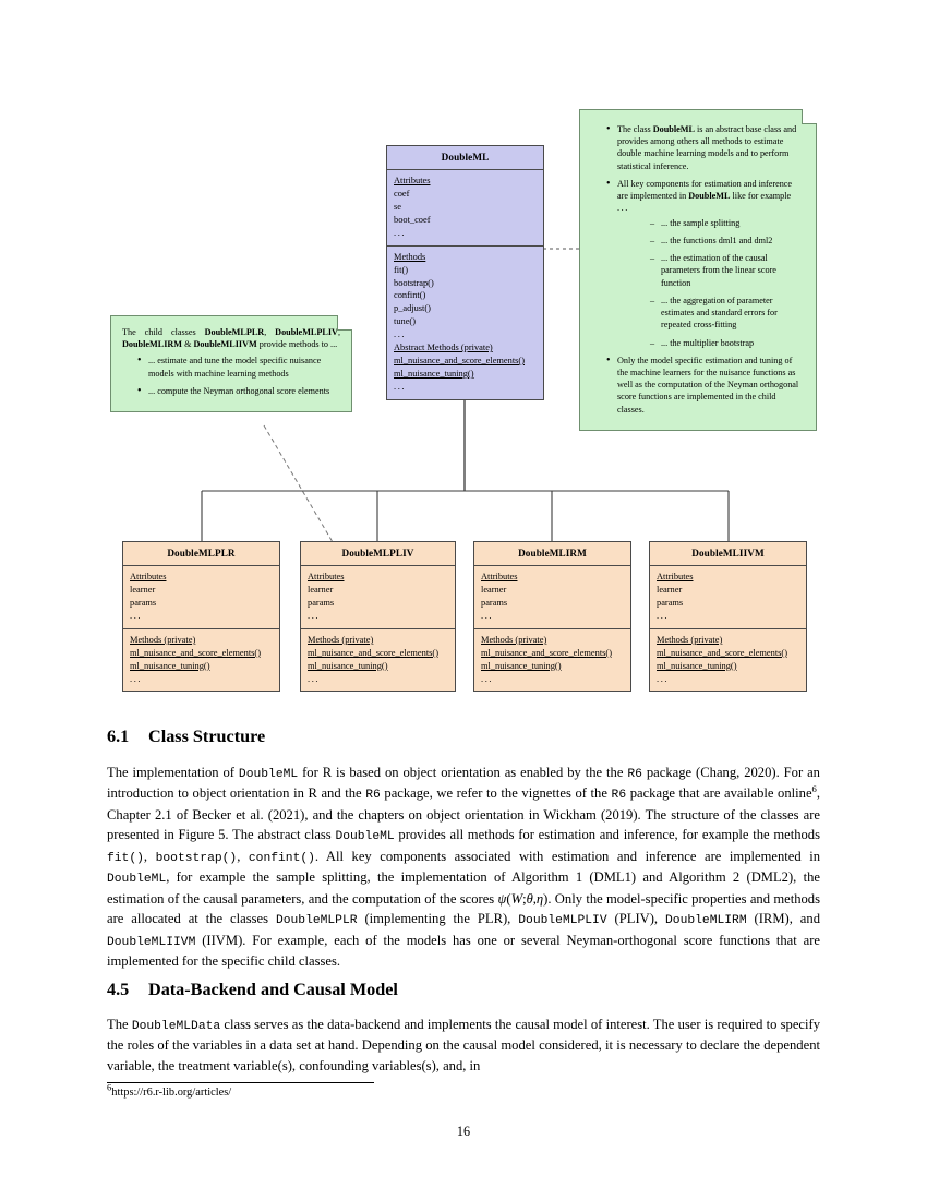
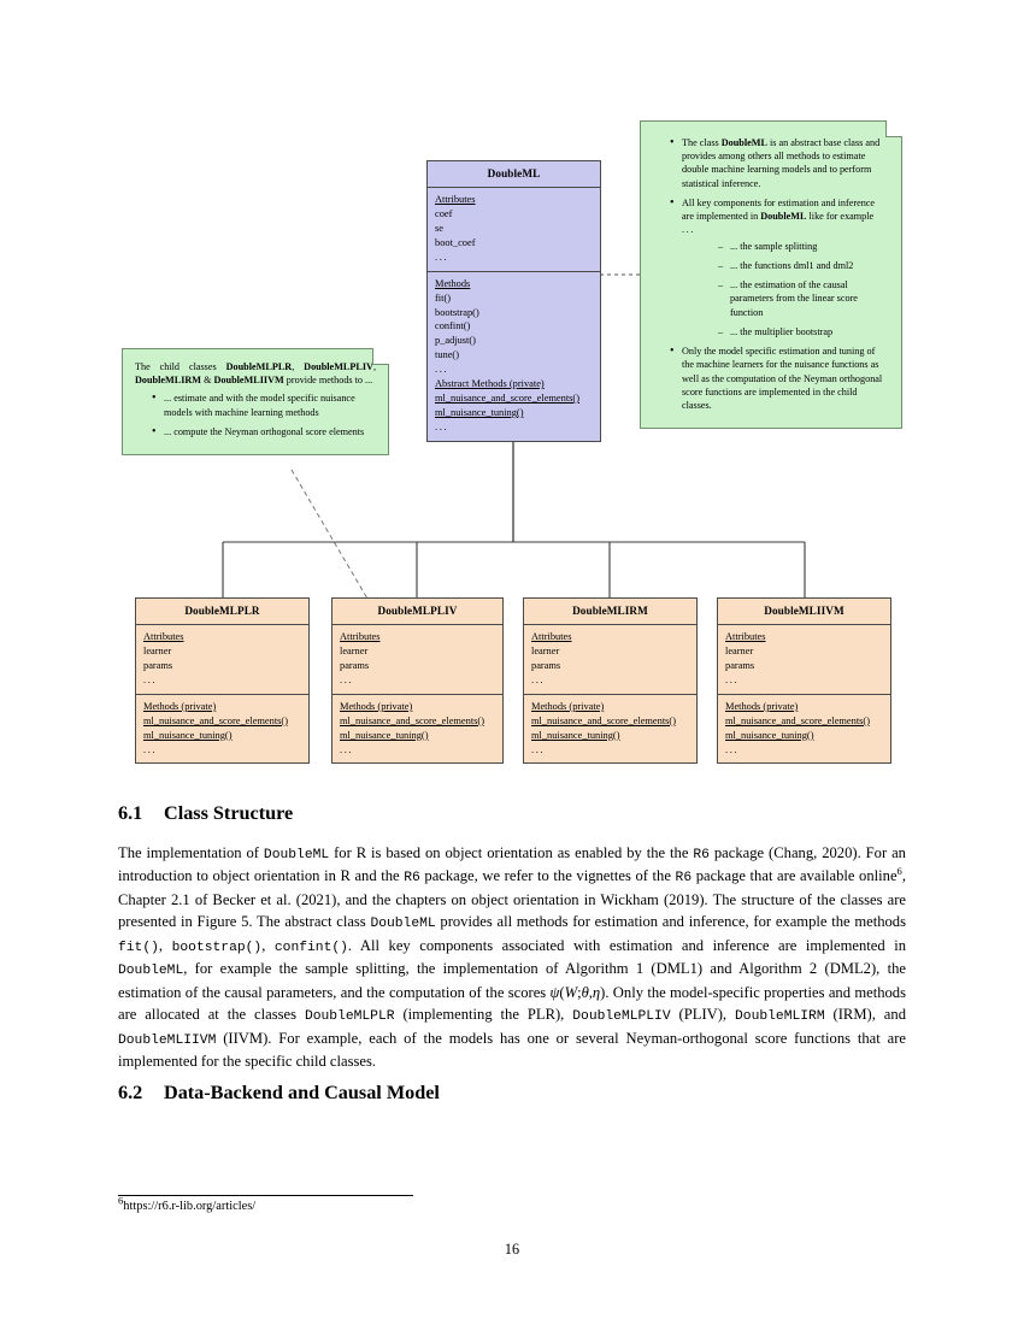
  DoubleML
  Attributes
  coef
  se
  boot_coef
  ...
  Methods
  fit()
  bootstrap()
  confint()
  p_adjust()
  tune()
  ...
  Abstract Methods (private)
  ml_nuisance_and_score_elements()
  ml_nuisance_tuning()
  ...
  DoubleMLPLR
  Attributes
  learner
  params
  ...
  Methods (private)
  ml_nuisance_and_score_elements()
  ml_nuisance_tuning()
  ...
  DoubleMLPLIV
  Attributes
  learner
  params
  ...
  Methods (private)
  ml_nuisance_and_score_elements()
  ml_nuisance_tuning()
  ...
  DoubleMLIRM
  Attributes
  learner
  params
  ...
  Methods (private)
  ml_nuisance_and_score_elements()
  ml_nuisance_tuning()
  ...
  DoubleMLIIVM
  Attributes
  learner
  params
  ...
  Methods (private)
  ml_nuisance_and_score_elements()
  ml_nuisance_tuning()
  ...
  The class DoubleML is an abstract base class and provides among others all methods to estimate double machine learning models and to perform statistical inference.
  All key components for estimation and inference are implemented in DoubleML like for example
  ...
  ... the sample splitting
  ... the functions dml1 and dml2
  ... the estimation of the causal parameters from the linear score function
- ... the aggregation of parameter estimates and standard errors for repeated cross-fitting
  ... the multiplier bootstrap
  Only the model specific estimation and tuning of the machine learners for the nuisance functions as well as the computation of the Neyman orthogonal score functions are implemented in the child classes.
  The child classes DoubleMLPLR, DoubleMLPLIV, DoubleMLIRM & DoubleMLIIVM provide methods to ...
- ... estimate and tune the model specific nuisance models with machine learning methods
+ ... estimate and with the model specific nuisance models with machine learning methods
  ... compute the Neyman orthogonal score elements
  6.1 Class Structure
  The implementation of DoubleML for R is based on object orientation as enabled by the the R6 package (Chang, 2020). For an introduction to object orientation in R and the R6 package, we refer to the vignettes of the R6 package that are available online6, Chapter 2.1 of Becker et al. (2021), and the chapters on object orientation in Wickham (2019). The structure of the classes are presented in Figure 5. The abstract class DoubleML provides all methods for estimation and inference, for example the methods fit(), bootstrap(), confint(). All key components associated with estimation and inference are implemented in DoubleML, for example the sample splitting, the implementation of Algorithm 1 (DML1) and Algorithm 2 (DML2), the estimation of the causal parameters, and the computation of the scores ψ(W;θ,η). Only the model-specific properties and methods are allocated at the classes DoubleMLPLR (implementing the PLR), DoubleMLPLIV (PLIV), DoubleMLIRM (IRM), and DoubleMLIIVM (IIVM). For example, each of the models has one or several Neyman-orthogonal score functions that are implemented for the specific child classes.
- 4.5 Data-Backend and Causal Model
+ 6.2 Data-Backend and Causal Model
- The DoubleMLData class serves as the data-backend and implements the causal model of interest. The user is required to specify the roles of the variables in a data set at hand. Depending on the causal model considered, it is necessary to declare the dependent variable, the treatment variable(s), confounding variables(s), and, in
  6https://r6.r-lib.org/articles/
  16
